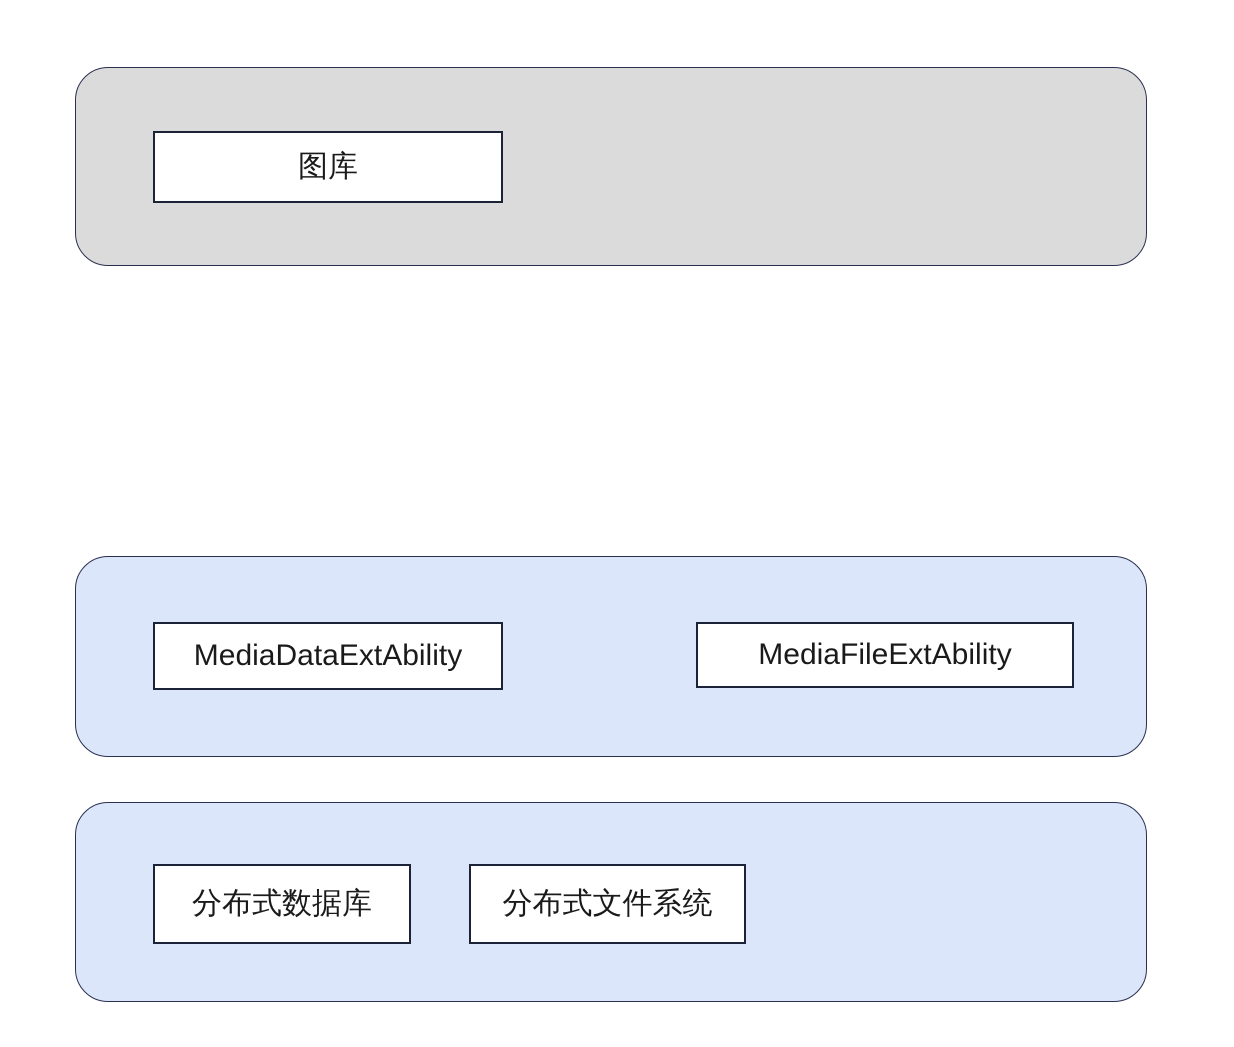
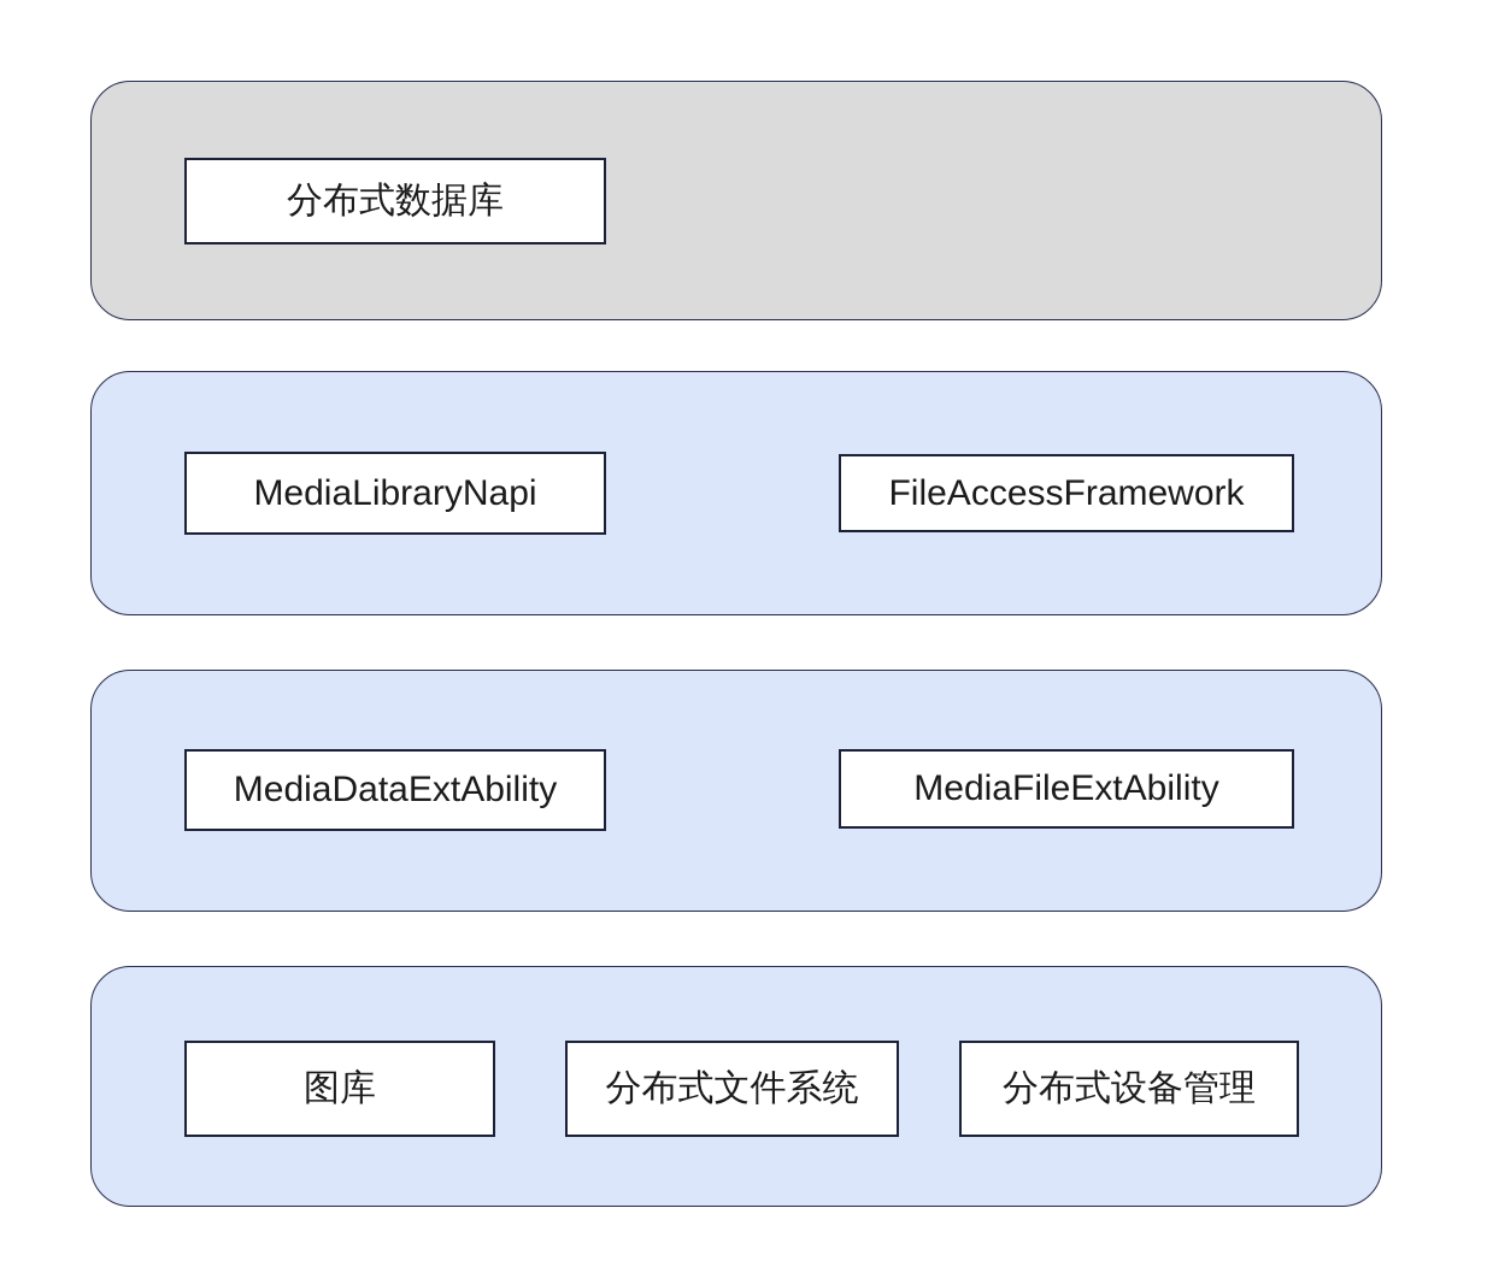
- 图库
+ 分布式数据库
+ MediaLibraryNapi
+ FileAccessFramework
  MediaDataExtAbility
  MediaFileExtAbility
- 分布式数据库
+ 图库
  分布式文件系统
+ 分布式设备管理
